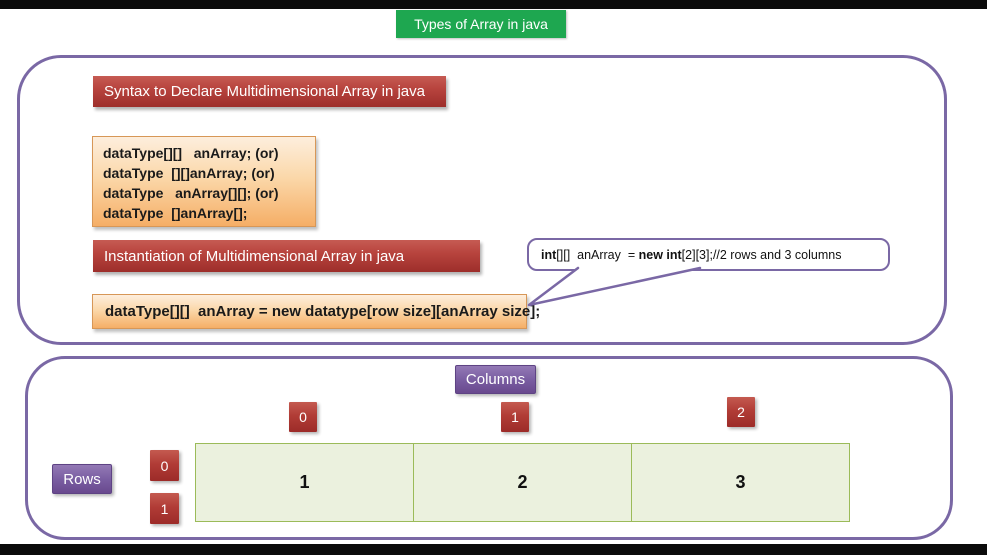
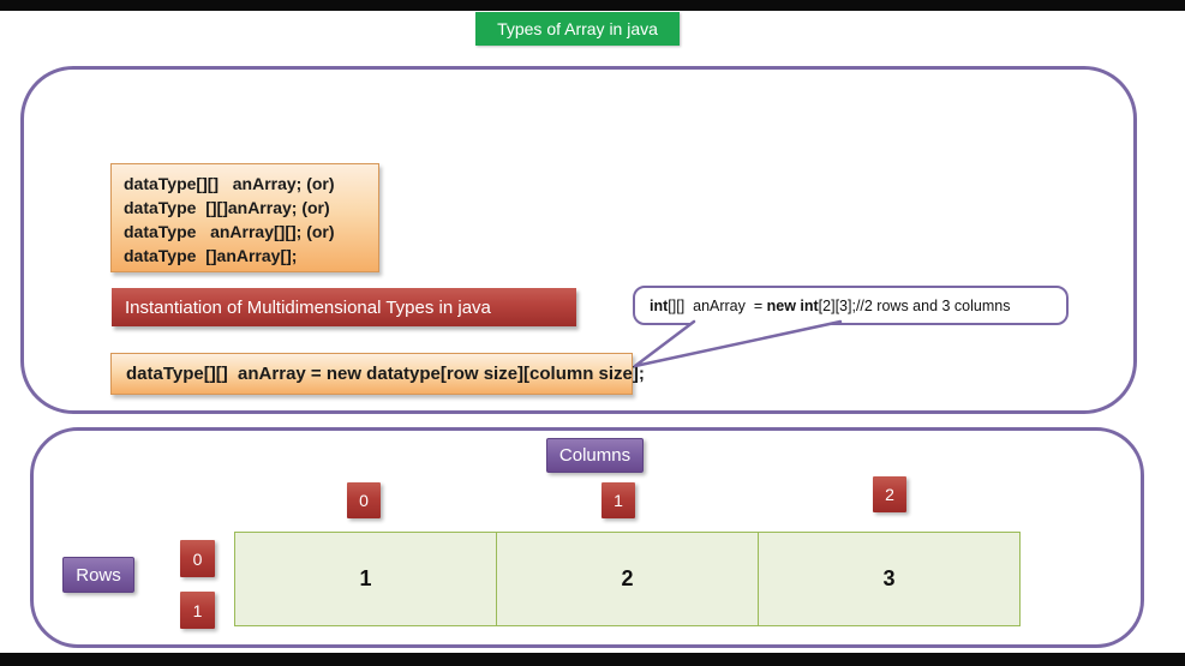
  Types of Array in java
- Syntax to Declare Multidimensional Array in java
  dataType[][] anArray; (or)
  dataType [][]anArray; (or)
  dataType anArray[][]; (or)
  dataType []anArray[];
- Instantiation of Multidimensional Array in java
+ Instantiation of Multidimensional Types in java
  int[][] anArray = new int[2][3];//2 rows and 3 columns
- dataType[][] anArray = new datatype[row size][anArray size];
+ dataType[][] anArray = new datatype[row size][column size];
  Columns
  Rows
  0
  1
  2
  0
  1
  1	2	3
